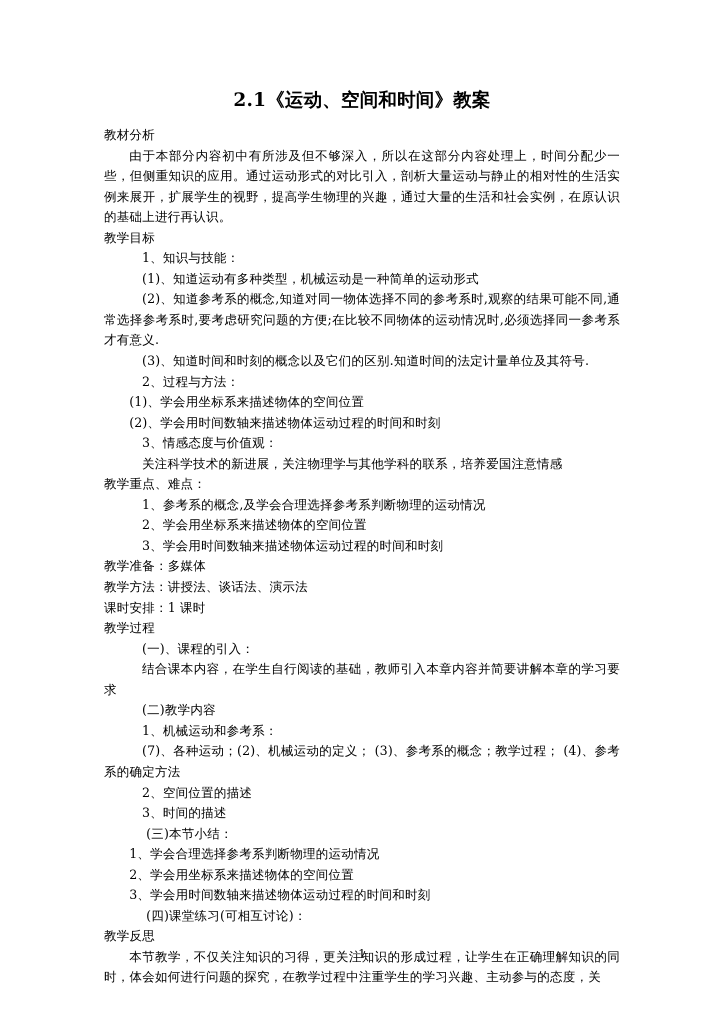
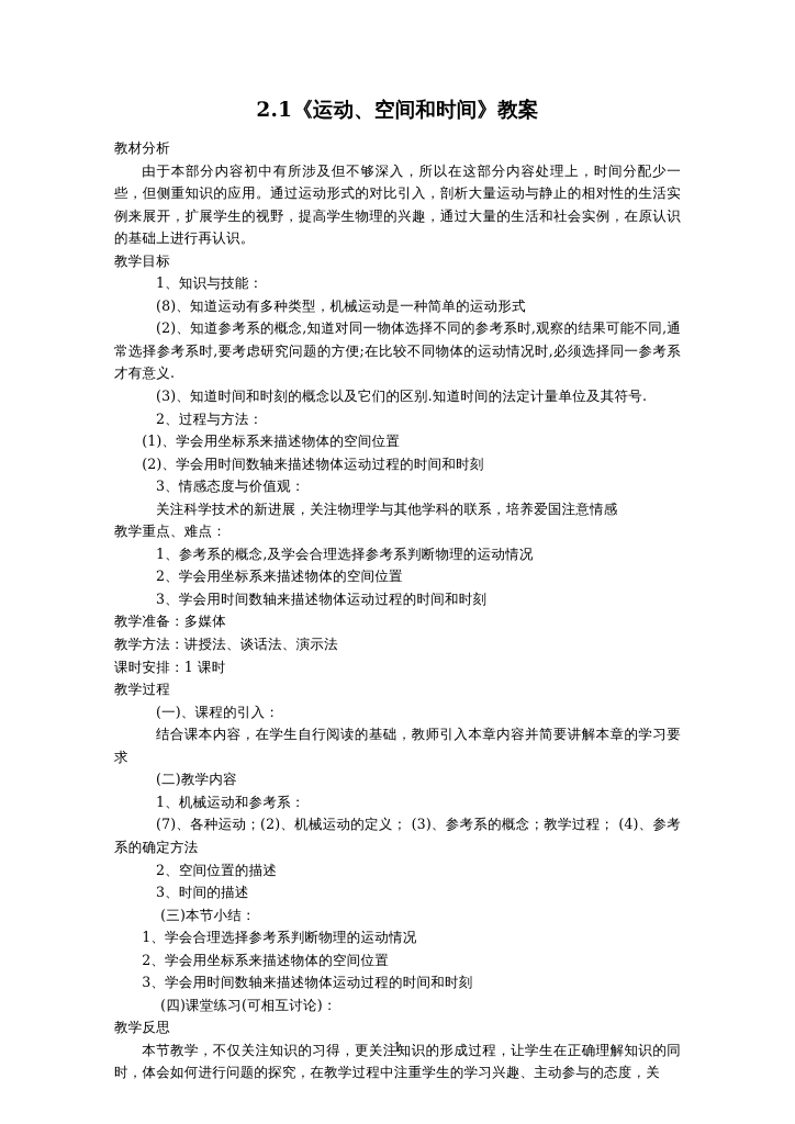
  2.1《运动、空间和时间》教案
  教材分析
  由于本部分内容初中有所涉及但不够深入，所以在这部分内容处理上，时间分配少一些，但侧重知识的应用。通过运动形式的对比引入，剖析大量运动与静止的相对性的生活实例来展开，扩展学生的视野，提高学生物理的兴趣，通过大量的生活和社会实例，在原认识的基础上进行再认识。
  教学目标
  1、知识与技能：
- (1)、知道运动有多种类型，机械运动是一种简单的运动形式
+ (8)、知道运动有多种类型，机械运动是一种简单的运动形式
  (2)、知道参考系的概念,知道对同一物体选择不同的参考系时,观察的结果可能不同,通常选择参考系时,要考虑研究问题的方便;在比较不同物体的运动情况时,必须选择同一参考系才有意义.
  (3)、知道时间和时刻的概念以及它们的区别.知道时间的法定计量单位及其符号.
  2、过程与方法：
  (1)、学会用坐标系来描述物体的空间位置
  (2)、学会用时间数轴来描述物体运动过程的时间和时刻
  3、情感态度与价值观：
  关注科学技术的新进展，关注物理学与其他学科的联系，培养爱国注意情感
  教学重点、难点：
  1、参考系的概念,及学会合理选择参考系判断物理的运动情况
  2、学会用坐标系来描述物体的空间位置
  3、学会用时间数轴来描述物体运动过程的时间和时刻
  教学准备：多媒体
  教学方法：讲授法、谈话法、演示法
  课时安排：1 课时
  教学过程
  (一)、课程的引入：
  结合课本内容，在学生自行阅读的基础，教师引入本章内容并简要讲解本章的学习要求
  (二)教学内容
  1、机械运动和参考系：
  (7)、各种运动；(2)、机械运动的定义； (3)、参考系的概念；教学过程； (4)、参考系的确定方法
  2、空间位置的描述
  3、时间的描述
  (三)本节小结：
  1、学会合理选择参考系判断物理的运动情况
  2、学会用坐标系来描述物体的空间位置
  3、学会用时间数轴来描述物体运动过程的时间和时刻
  (四)课堂练习(可相互讨论)：
  教学反思
  本节教学，不仅关注知识的习得，更关注知识的形成过程，让学生在正确理解知识的同时，体会如何进行问题的探究，在教学过程中注重学生的学习兴趣、主动参与的态度，关
  1
